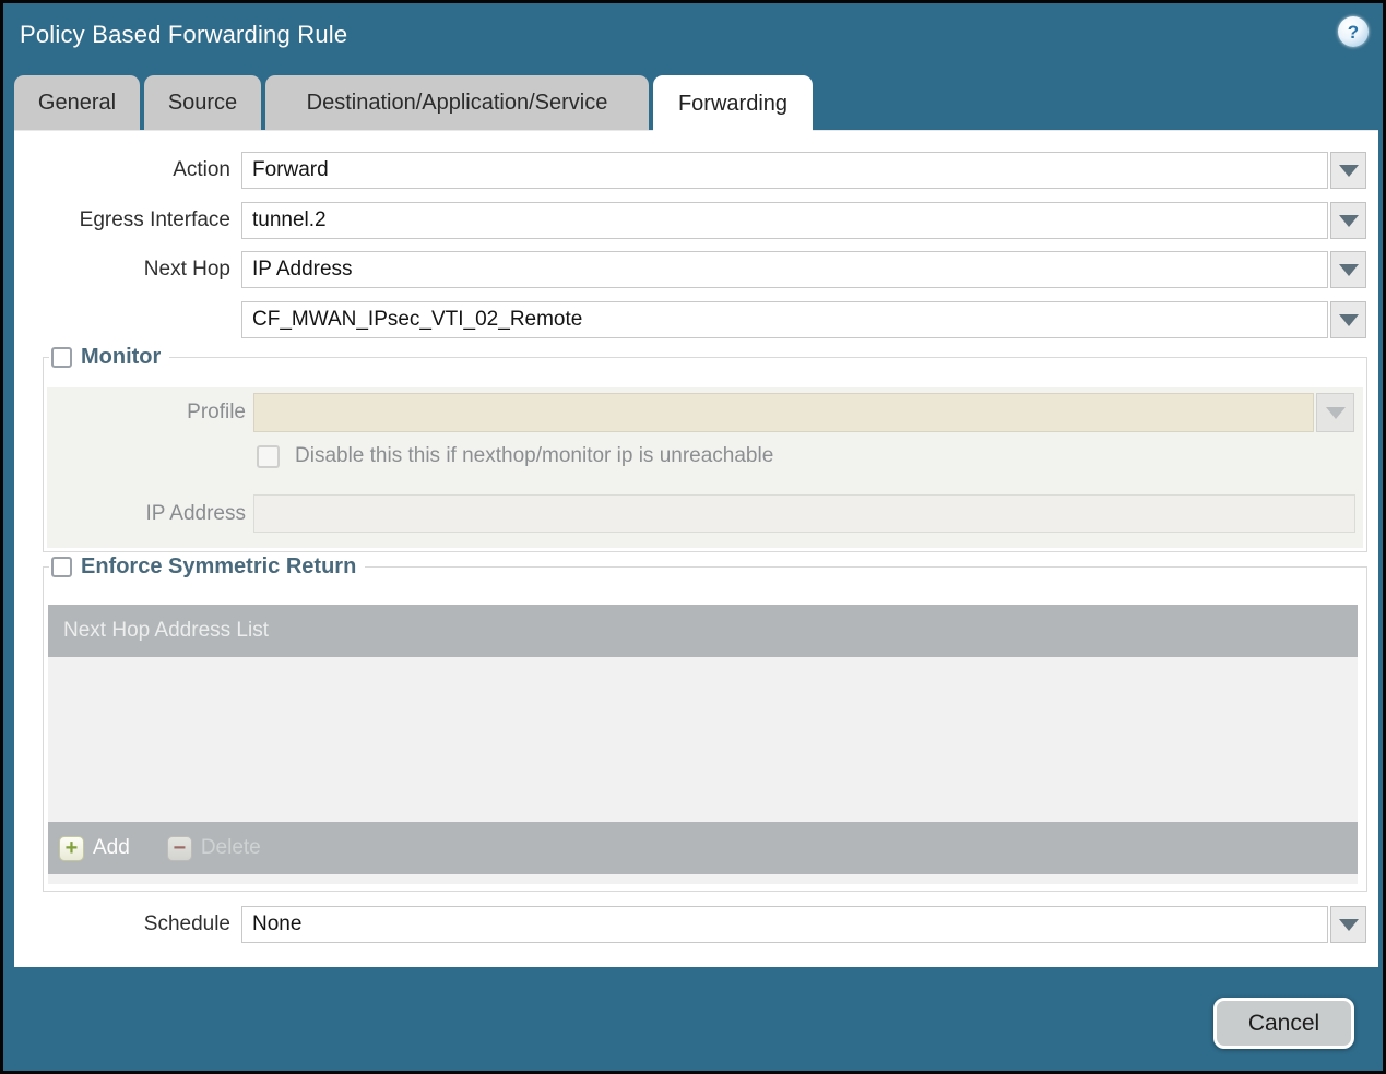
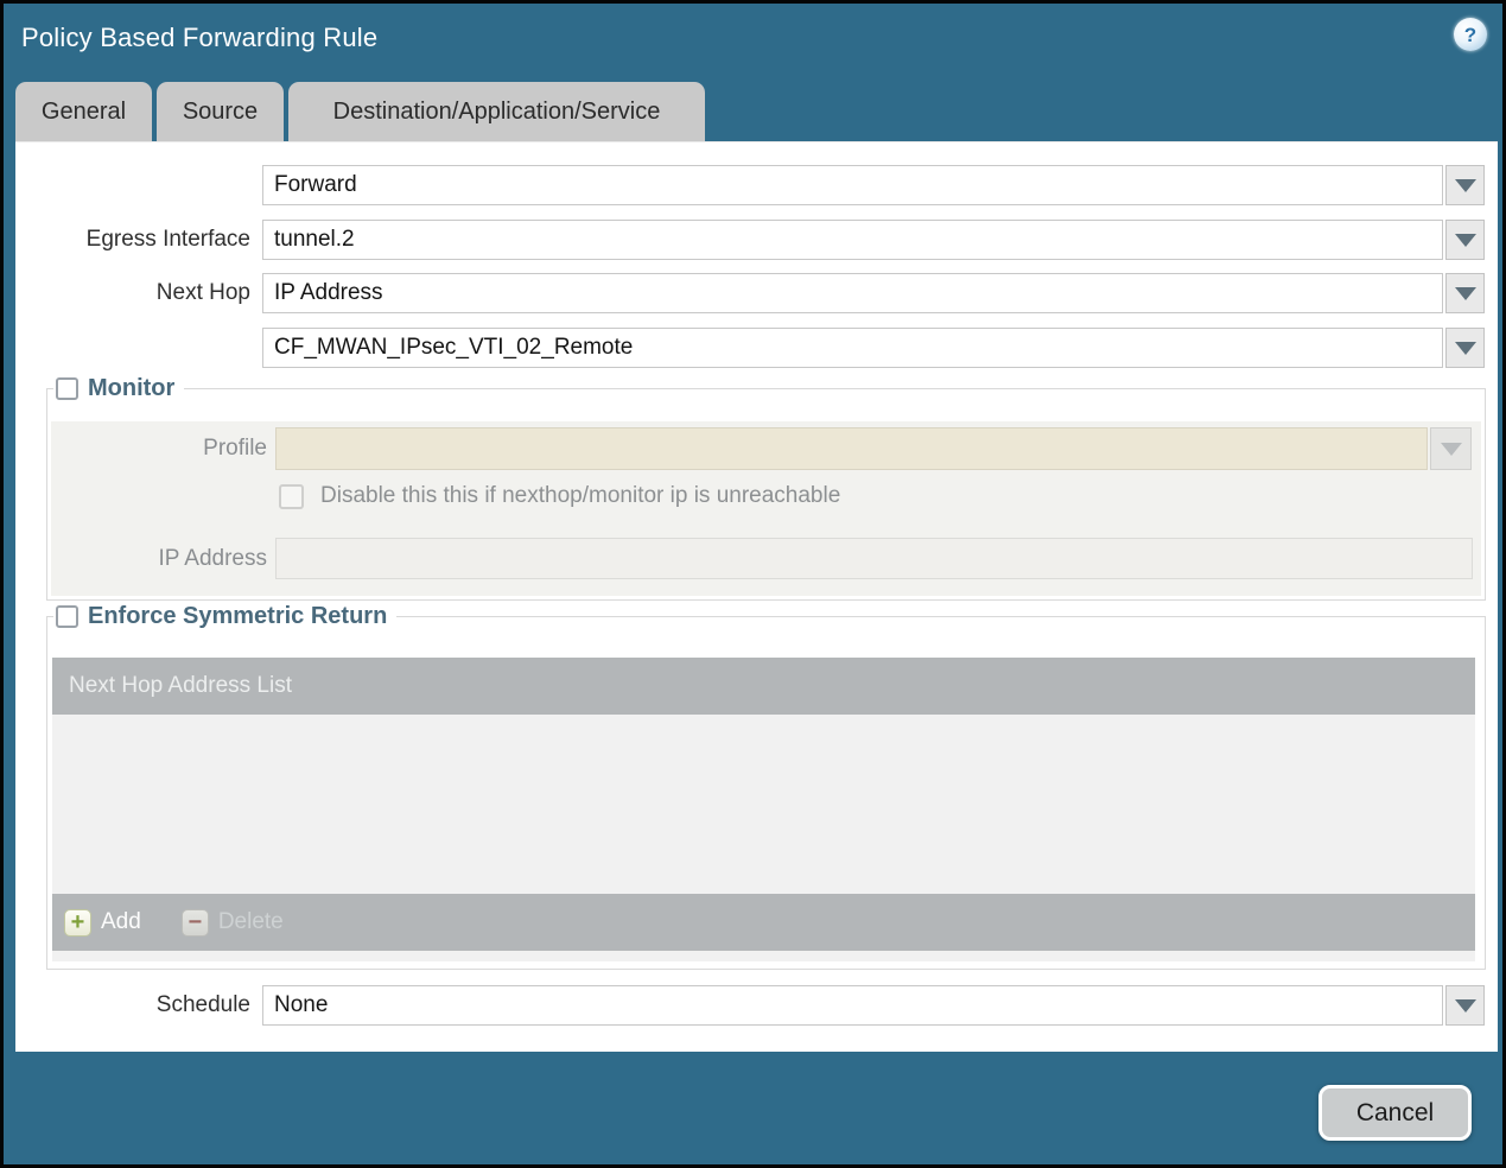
  Policy Based Forwarding Rule
  ?
  General
  Source
  Destination/Application/Service
- Forwarding
- Action
  Forward
  Egress Interface
  tunnel.2
  Next Hop
  IP Address
  CF_MWAN_IPsec_VTI_02_Remote
  Monitor
  Profile
  Disable this this if nexthop/monitor ip is unreachable
  IP Address
  Enforce Symmetric Return
  Next Hop Address List
  +
  Add
  −
  Delete
  Schedule
  None
  Cancel
